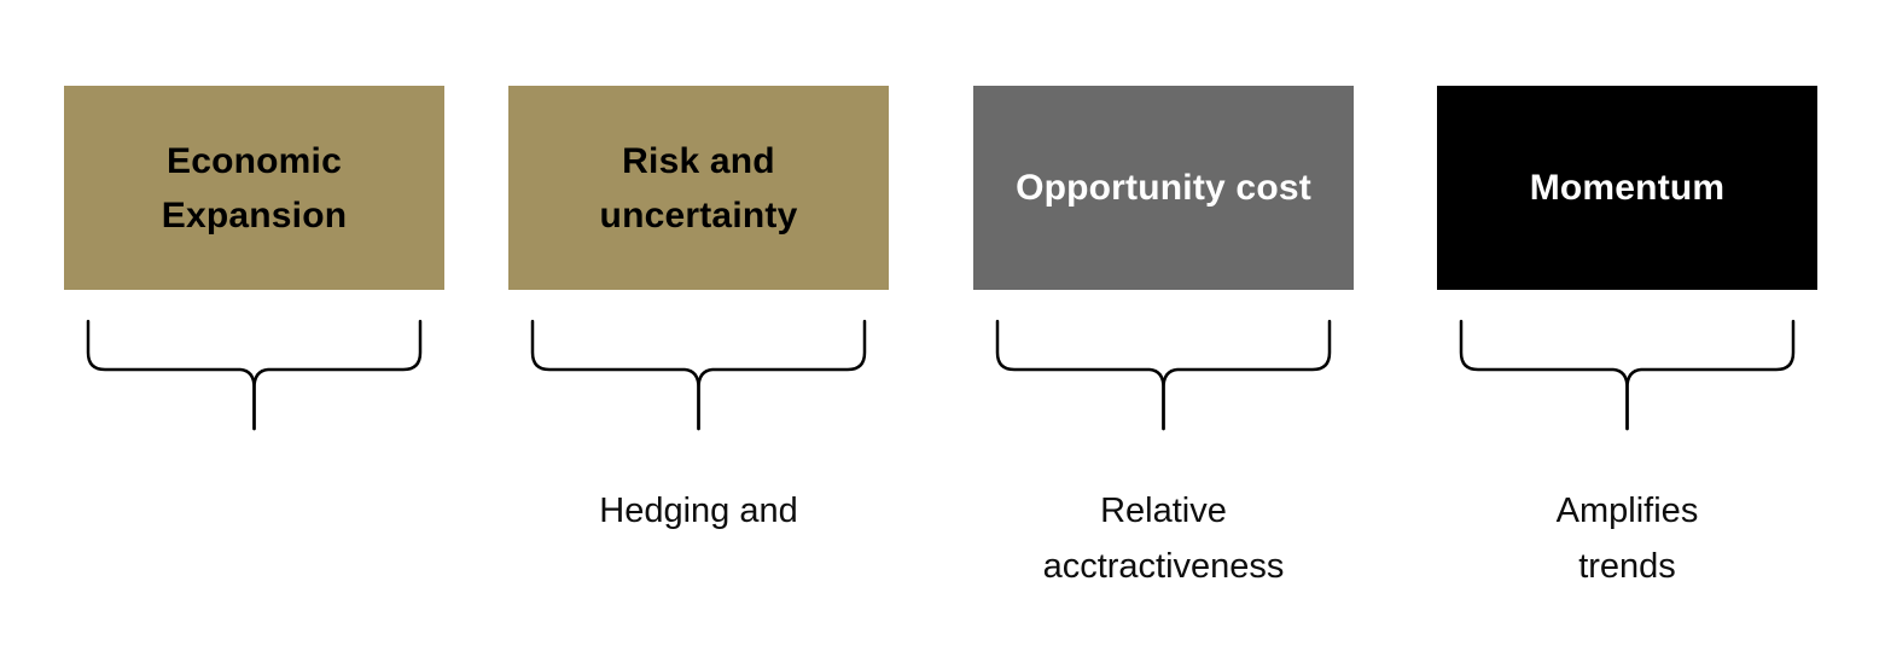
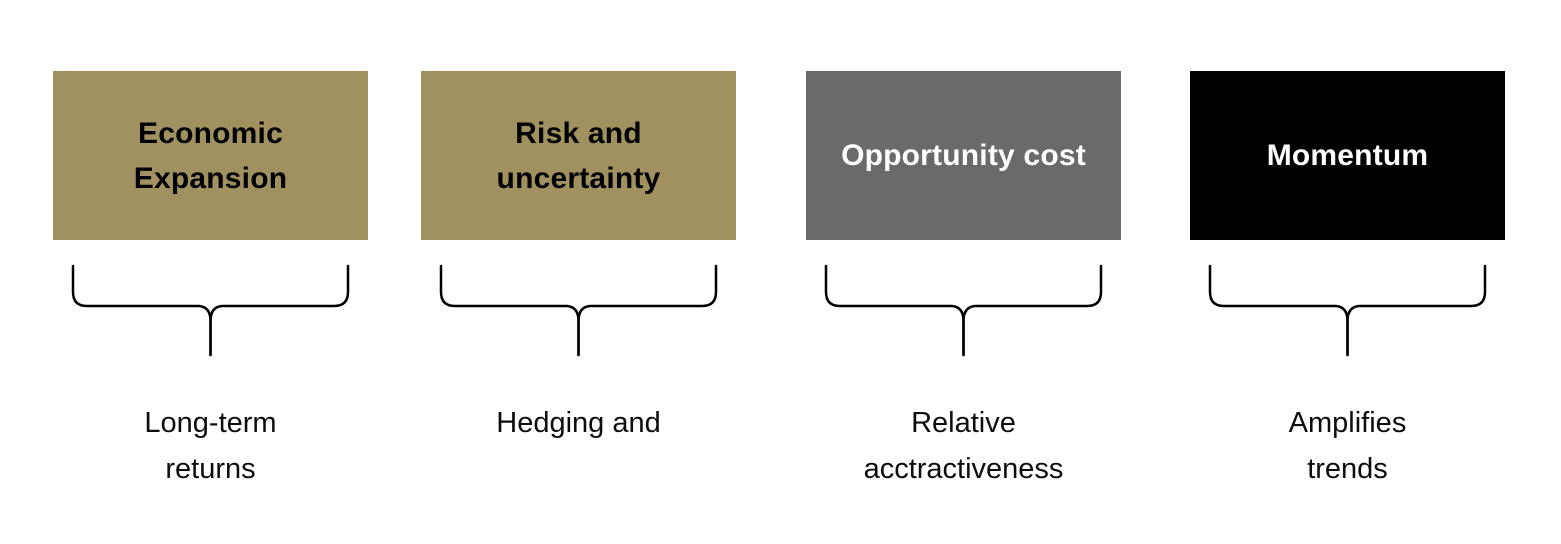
  Economic
  Expansion
+ Long-term
+ returns
  Risk and
  uncertainty
  Hedging and
  Opportunity cost
  Relative
  acctractiveness
  Momentum
  Amplifies
  trends
